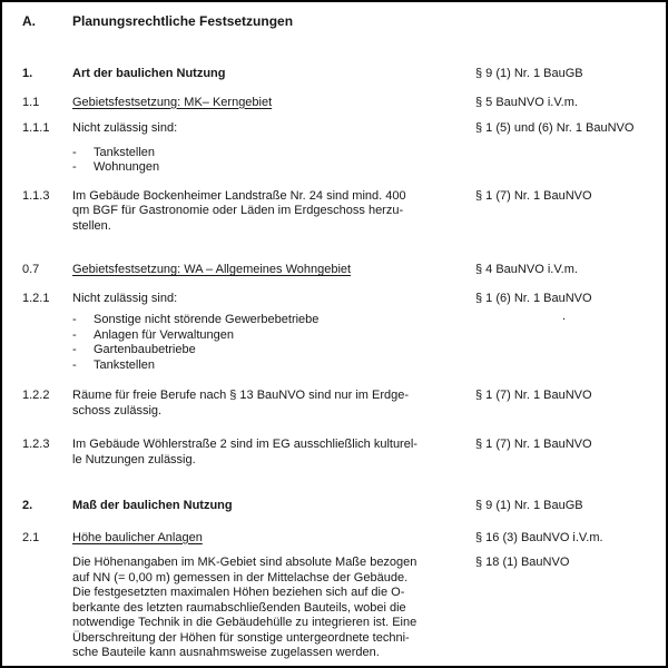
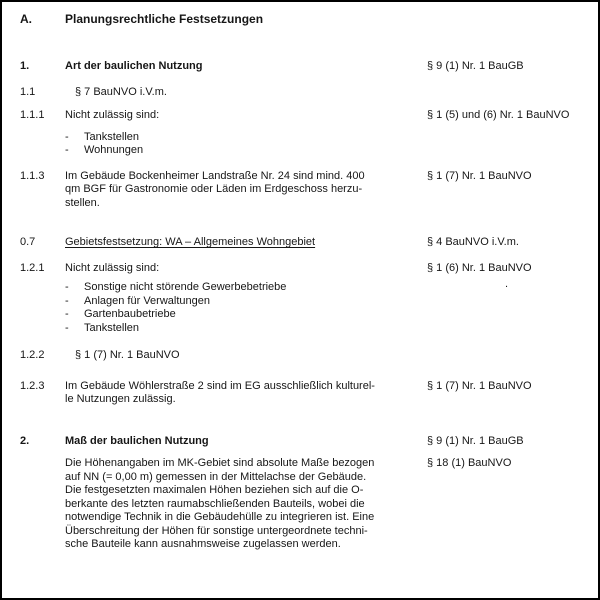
  A.
  Planungsrechtliche Festsetzungen
  1.
  Art der baulichen Nutzung
  § 9 (1) Nr. 1 BauGB
  1.1
- Gebietsfestsetzung: MK– Kerngebiet
- § 5 BauNVO i.V.m.
+ § 7 BauNVO i.V.m.
  1.1.1
  Nicht zulässig sind:
  § 1 (5) und (6) Nr. 1 BauNVO
  -
  Tankstellen
  -
  Wohnungen
  1.1.3
  Im Gebäude Bockenheimer Landstraße Nr. 24 sind mind. 400
  qm BGF für Gastronomie oder Läden im Erdgeschoss herzu-
  stellen.
  § 1 (7) Nr. 1 BauNVO
  0.7
  Gebietsfestsetzung: WA – Allgemeines Wohngebiet
  § 4 BauNVO i.V.m.
  1.2.1
  Nicht zulässig sind:
  § 1 (6) Nr. 1 BauNVO
  -
  Sonstige nicht störende Gewerbebetriebe
  -
  Anlagen für Verwaltungen
  -
  Gartenbaubetriebe
  -
  Tankstellen
  1.2.2
- Räume für freie Berufe nach § 13 BauNVO sind nur im Erdge-
- schoss zulässig.
  § 1 (7) Nr. 1 BauNVO
  1.2.3
  Im Gebäude Wöhlerstraße 2 sind im EG ausschließlich kulturel-
  le Nutzungen zulässig.
  § 1 (7) Nr. 1 BauNVO
  2.
  Maß der baulichen Nutzung
  § 9 (1) Nr. 1 BauGB
- 2.1
- Höhe baulicher Anlagen
- § 16 (3) BauNVO i.V.m.
  Die Höhenangaben im MK-Gebiet sind absolute Maße bezogen
  auf NN (= 0,00 m) gemessen in der Mittelachse der Gebäude.
  Die festgesetzten maximalen Höhen beziehen sich auf die O-
  berkante des letzten raumabschließenden Bauteils, wobei die
  notwendige Technik in die Gebäudehülle zu integrieren ist. Eine
  Überschreitung der Höhen für sonstige untergeordnete techni-
  sche Bauteile kann ausnahmsweise zugelassen werden.
  § 18 (1) BauNVO
  .
